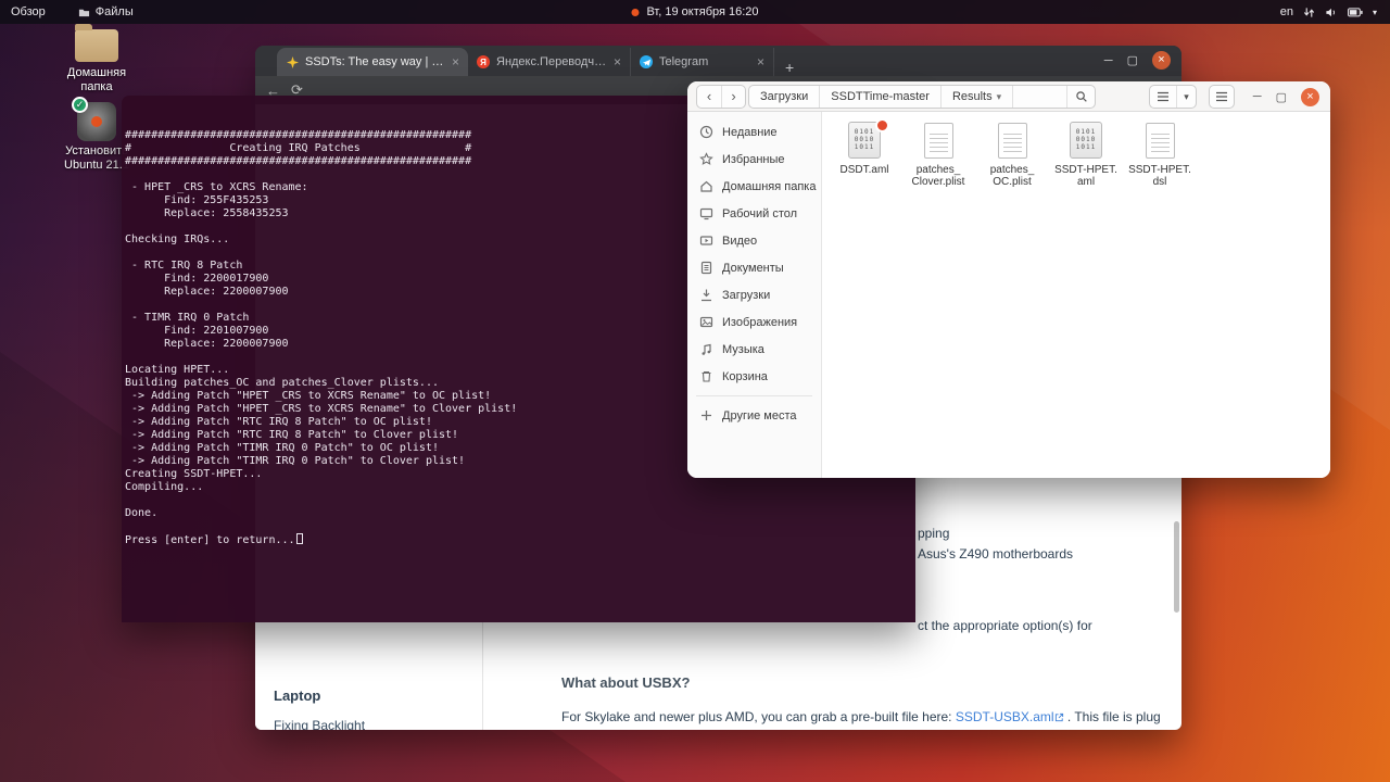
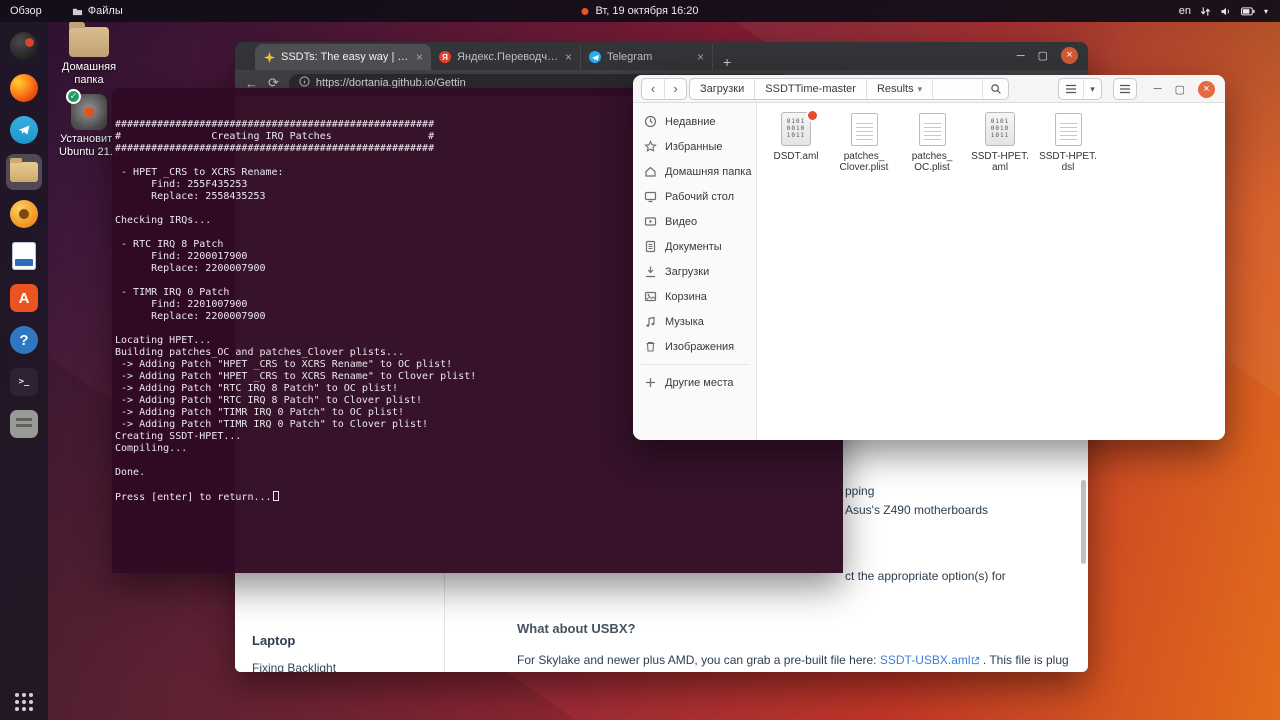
  Домашняя папка
  ✓
  Установит Ubuntu 21
  SSDTs: The easy way | G.
  ×
  Я
  Яндекс.Переводчик
  ×
  Telegram
  ×
  +
  ─
  ▢
  ×
  ←
  ⟳
+ https://dortania.github.io/Gettin
  Laptop
  Fixing Backlight
  pping
  Asus's Z490 motherboards
  ct the appropriate option(s) for
  What about USBX?
  For Skylake and newer plus AMD, you can grab a pre-built file here: SSDT-USBX.aml . This file is plug
  #####################################################
  # Creating IRQ Patches #
  #####################################################
  - HPET _CRS to XCRS Rename:
  Find: 255F435253
  Replace: 2558435253
  Checking IRQs...
  - RTC IRQ 8 Patch
  Find: 2200017900
  Replace: 2200007900
  - TIMR IRQ 0 Patch
  Find: 2201007900
  Replace: 2200007900
  Locating HPET...
  Building patches_OC and patches_Clover plists...
  -> Adding Patch "HPET _CRS to XCRS Rename" to OC plist!
  -> Adding Patch "HPET _CRS to XCRS Rename" to Clover plist!
  -> Adding Patch "RTC IRQ 8 Patch" to OC plist!
  -> Adding Patch "RTC IRQ 8 Patch" to Clover plist!
  -> Adding Patch "TIMR IRQ 0 Patch" to OC plist!
  -> Adding Patch "TIMR IRQ 0 Patch" to Clover plist!
  Creating SSDT-HPET...
  Compiling...
  Done.
  Press [enter] to return...
  ‹
  ›
  Загрузки
  SSDTTime-master
  Results ▾
  ▾
  ─
  ▢
  ×
  Недавние
  Избранные
  Домашняя папка
  Рабочий стол
  Видео
  Документы
  Загрузки
- Изображения
+ Корзина
  Музыка
- Корзина
+ Изображения
  Другие места
  DSDT.aml
  patches_
  Clover.plist
  patches_
  OC.plist
  SSDT-HPET.
  aml
  SSDT-HPET.
  dsl
+ A
+ ?
+ >_
  Обзор
  Файлы
  Вт, 19 октября 16:20
  en
  ▾
